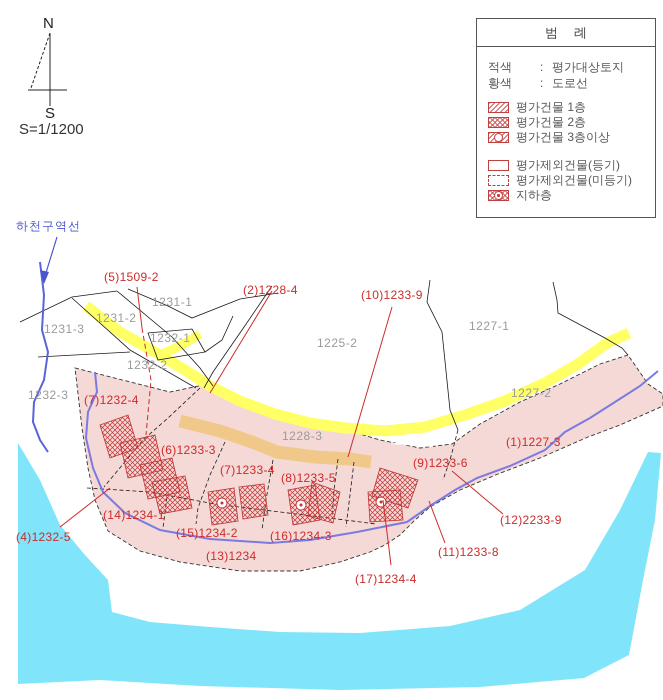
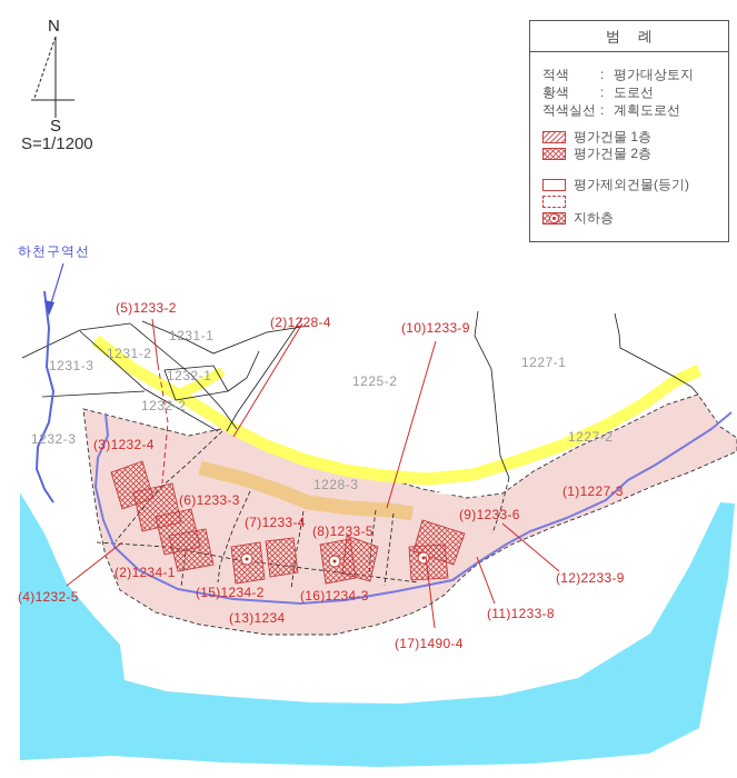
  1231-1
  1231-2
  1231-3
  1232-1
  1232-2
  1232-3
  1225-2
  1227-1
  1227-2
  1228-3
- (5)1509-2
+ (5)1233-2
  (2)1228-4
  (10)1233-9
  (1)1227-3
- (7)1232-4
+ (3)1232-4
  (6)1233-3
  (7)1233-4
  (8)1233-5
  (9)1233-6
- (14)1234-1
+ (2)1234-1
  (4)1232-5
  (15)1234-2
  (16)1234-3
  (13)1234
- (17)1234-4
+ (17)1490-4
  (11)1233-8
  (12)2233-9
  하천구역선
  N
  S
  S=1/1200
  범례
  적색 : 평가대상토지
  황색 : 도로선
+ 적색실선 : 계획도로선
  평가건물 1층
  평가건물 2층
- 평가건물 3층이상
  평가제외건물(등기)
- 평가제외건물(미등기)
  지하층
